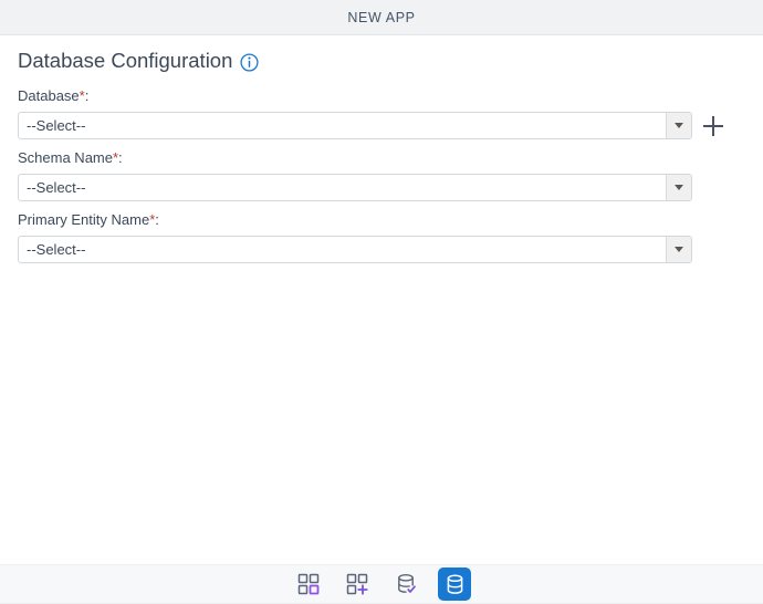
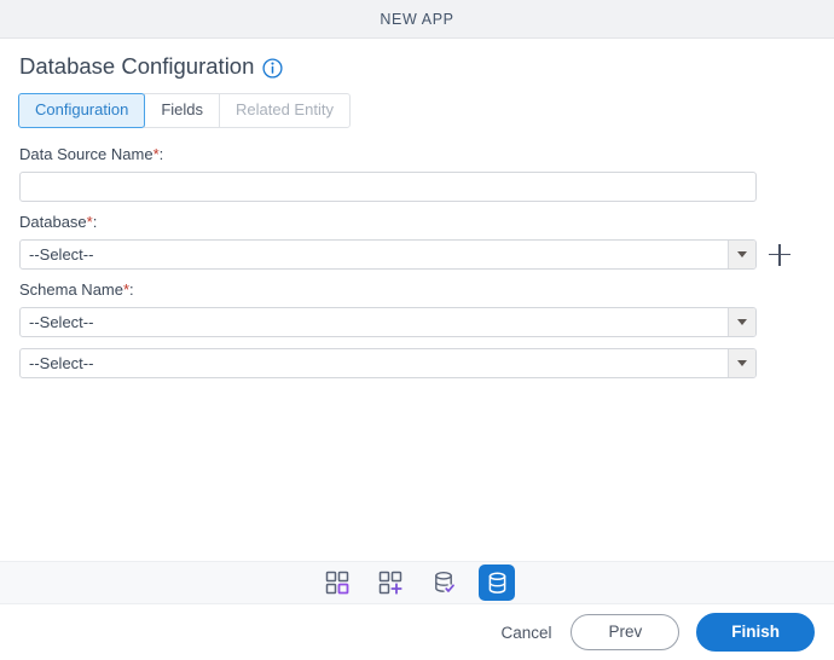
  NEW APP
  Database Configuration
+ Configuration
+ Fields
+ Related Entity
+ Data Source Name*:
  Database*:
  --Select--
  Schema Name*:
  --Select--
- Primary Entity Name*:
  --Select--
+ Cancel
+ Prev
+ Finish
